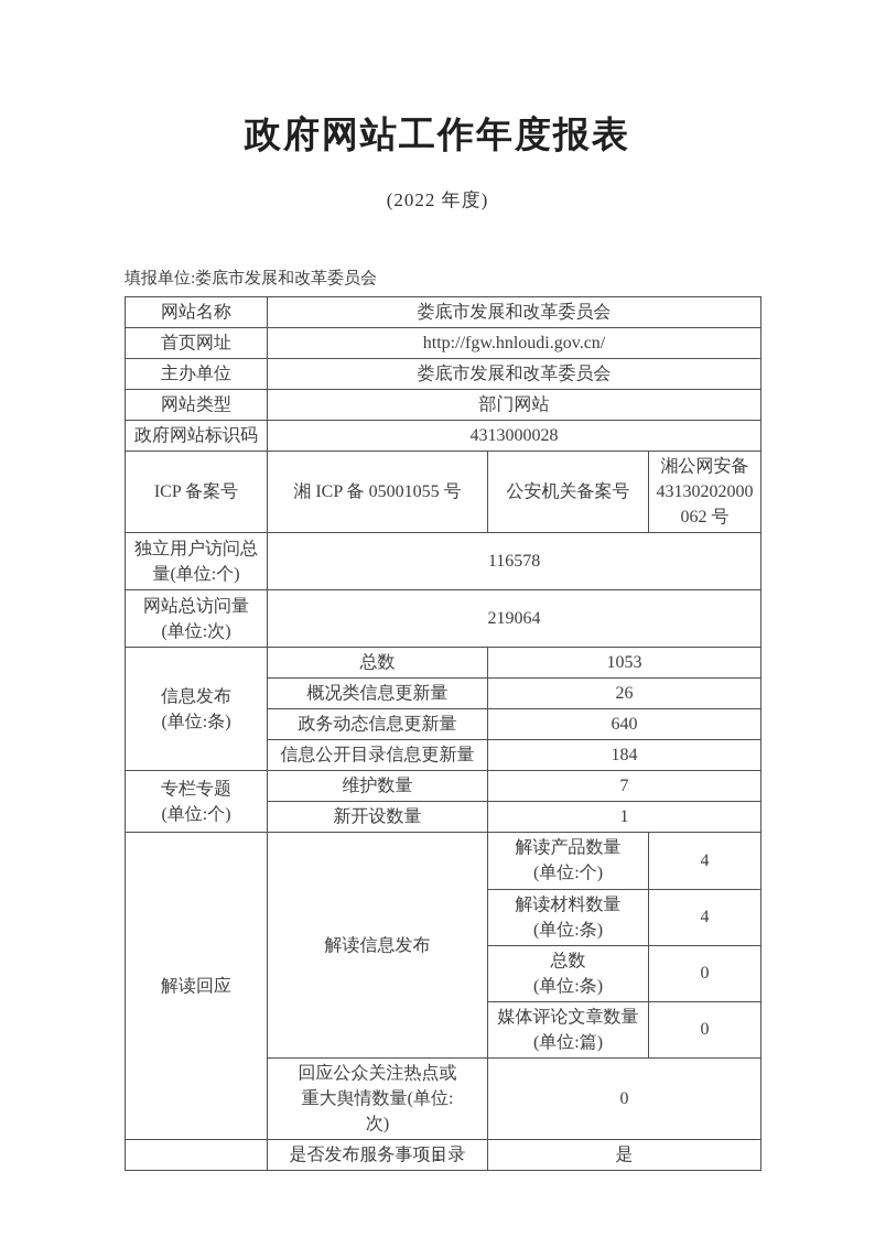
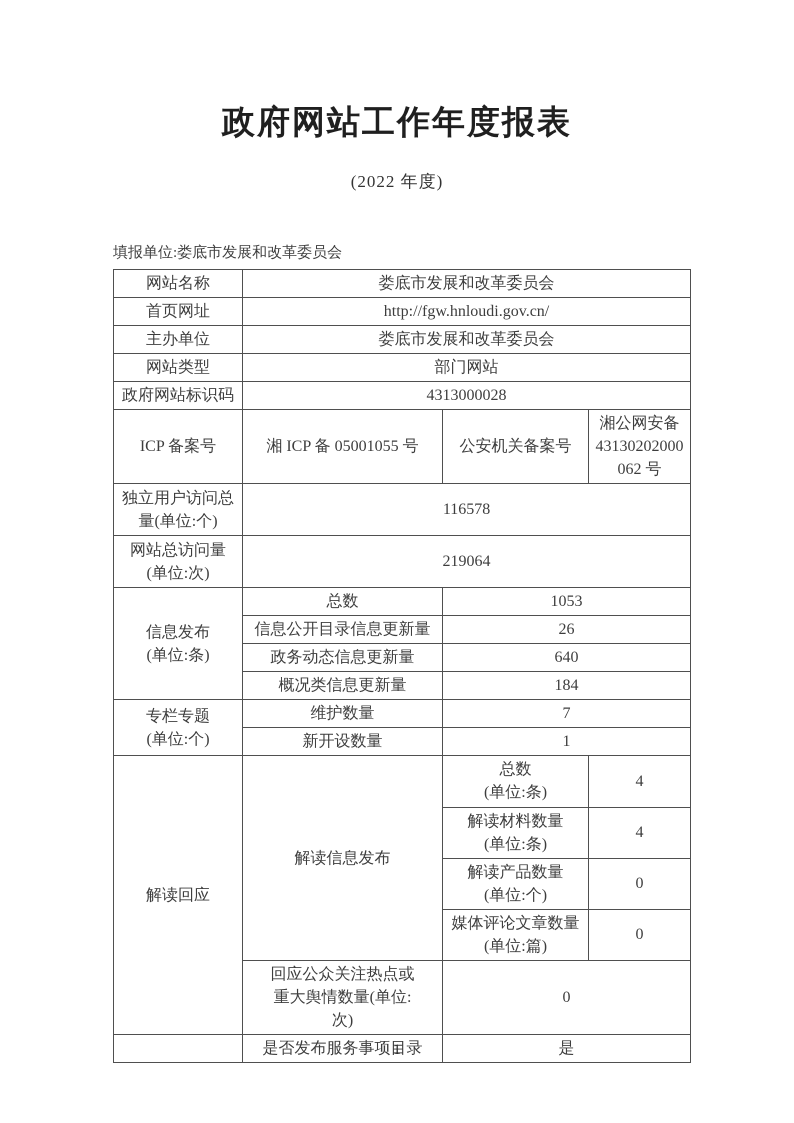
  政府网站工作年度报表
  (2022 年度)
  填报单位:娄底市发展和改革委员会
  网站名称	娄底市发展和改革委员会
  首页网址	http://fgw.hnloudi.gov.cn/
  主办单位	娄底市发展和改革委员会
  网站类型	部门网站
  政府网站标识码	4313000028
  ICP 备案号	湘 ICP 备 05001055 号	公安机关备案号	湘公网安备 43130202000 062 号
  独立用户访问总 量(单位:个)	116578
  网站总访问量 (单位:次)	219064
  信息发布 (单位:条)	总数	1053
- 概况类信息更新量	26
+ 信息公开目录信息更新量	26
  政务动态信息更新量	640
- 信息公开目录信息更新量	184
+ 概况类信息更新量	184
  专栏专题 (单位:个)	维护数量	7
  新开设数量	1
- 解读回应	解读信息发布	解读产品数量 (单位:个)	4
+ 解读回应	解读信息发布	总数 (单位:条)	4
  解读材料数量 (单位:条)	4
- 总数 (单位:条)	0
+ 解读产品数量 (单位:个)	0
  媒体评论文章数量 (单位:篇)	0
  回应公众关注热点或 重大舆情数量(单位: 次)	0
  	是否发布服务事项目录	是
  1
